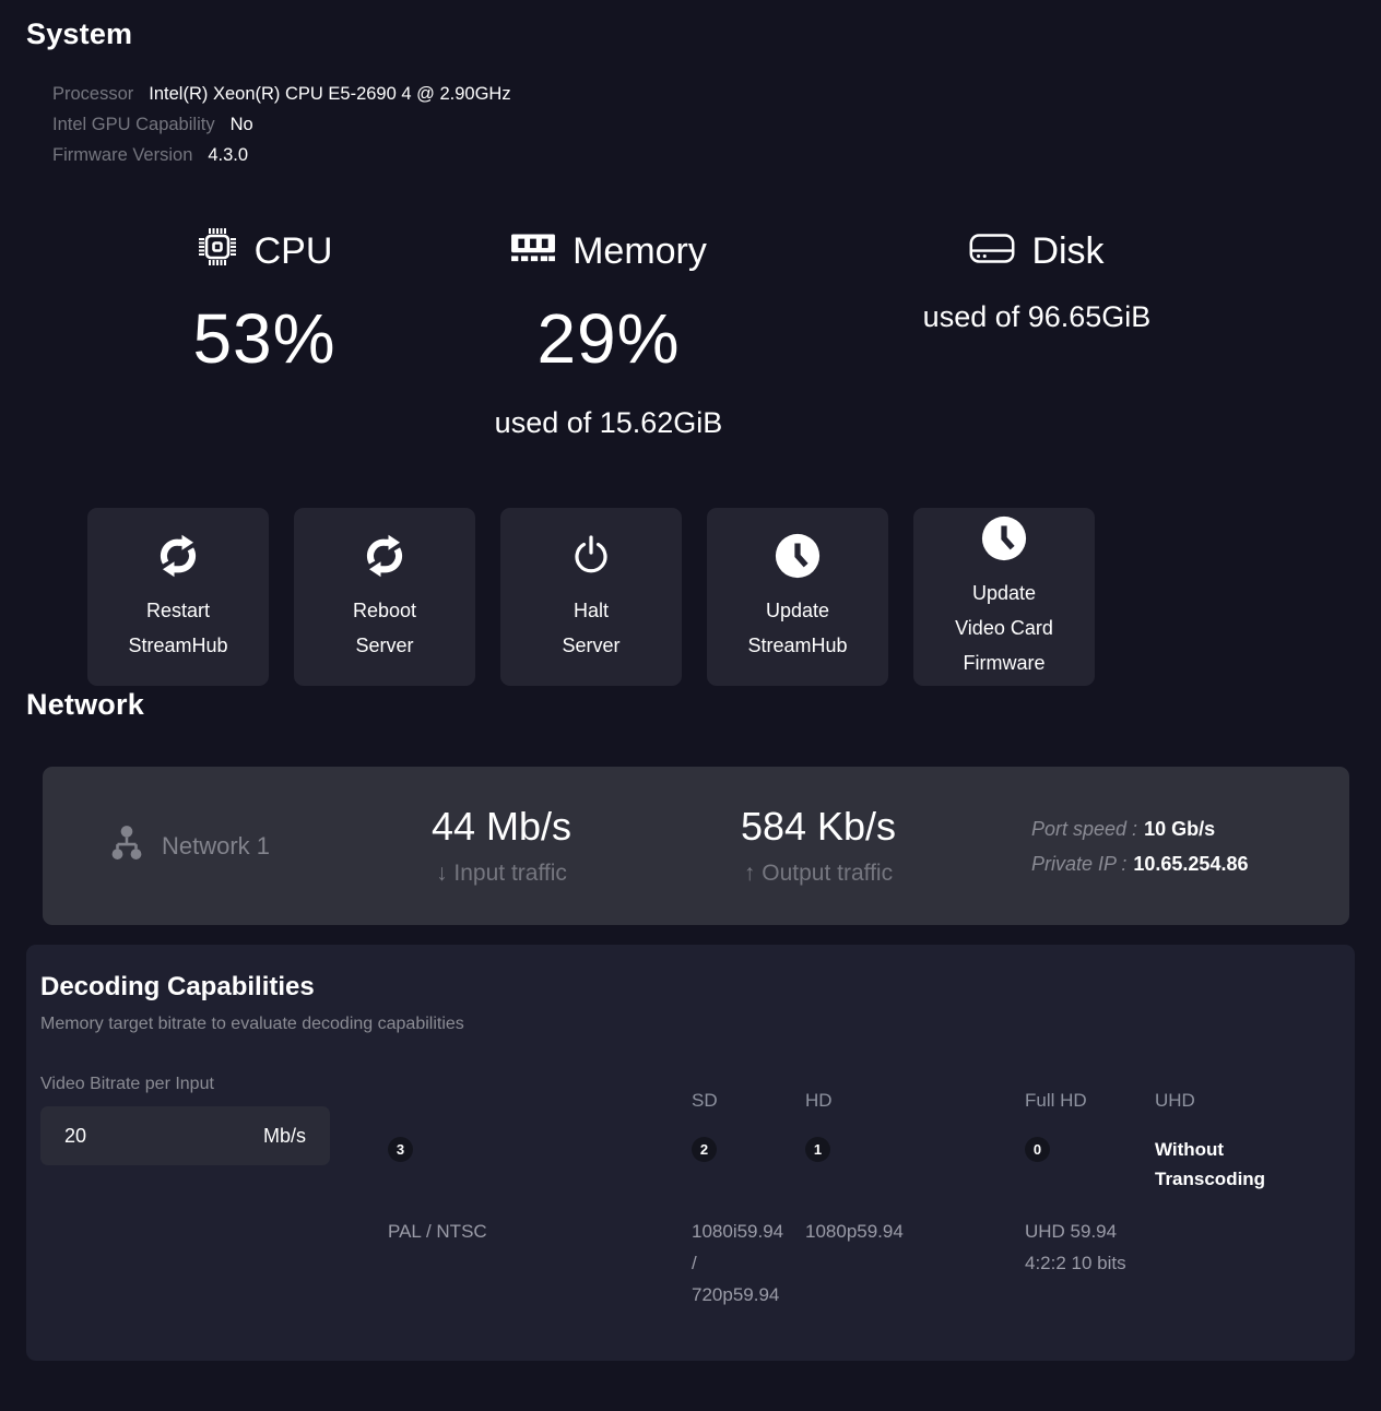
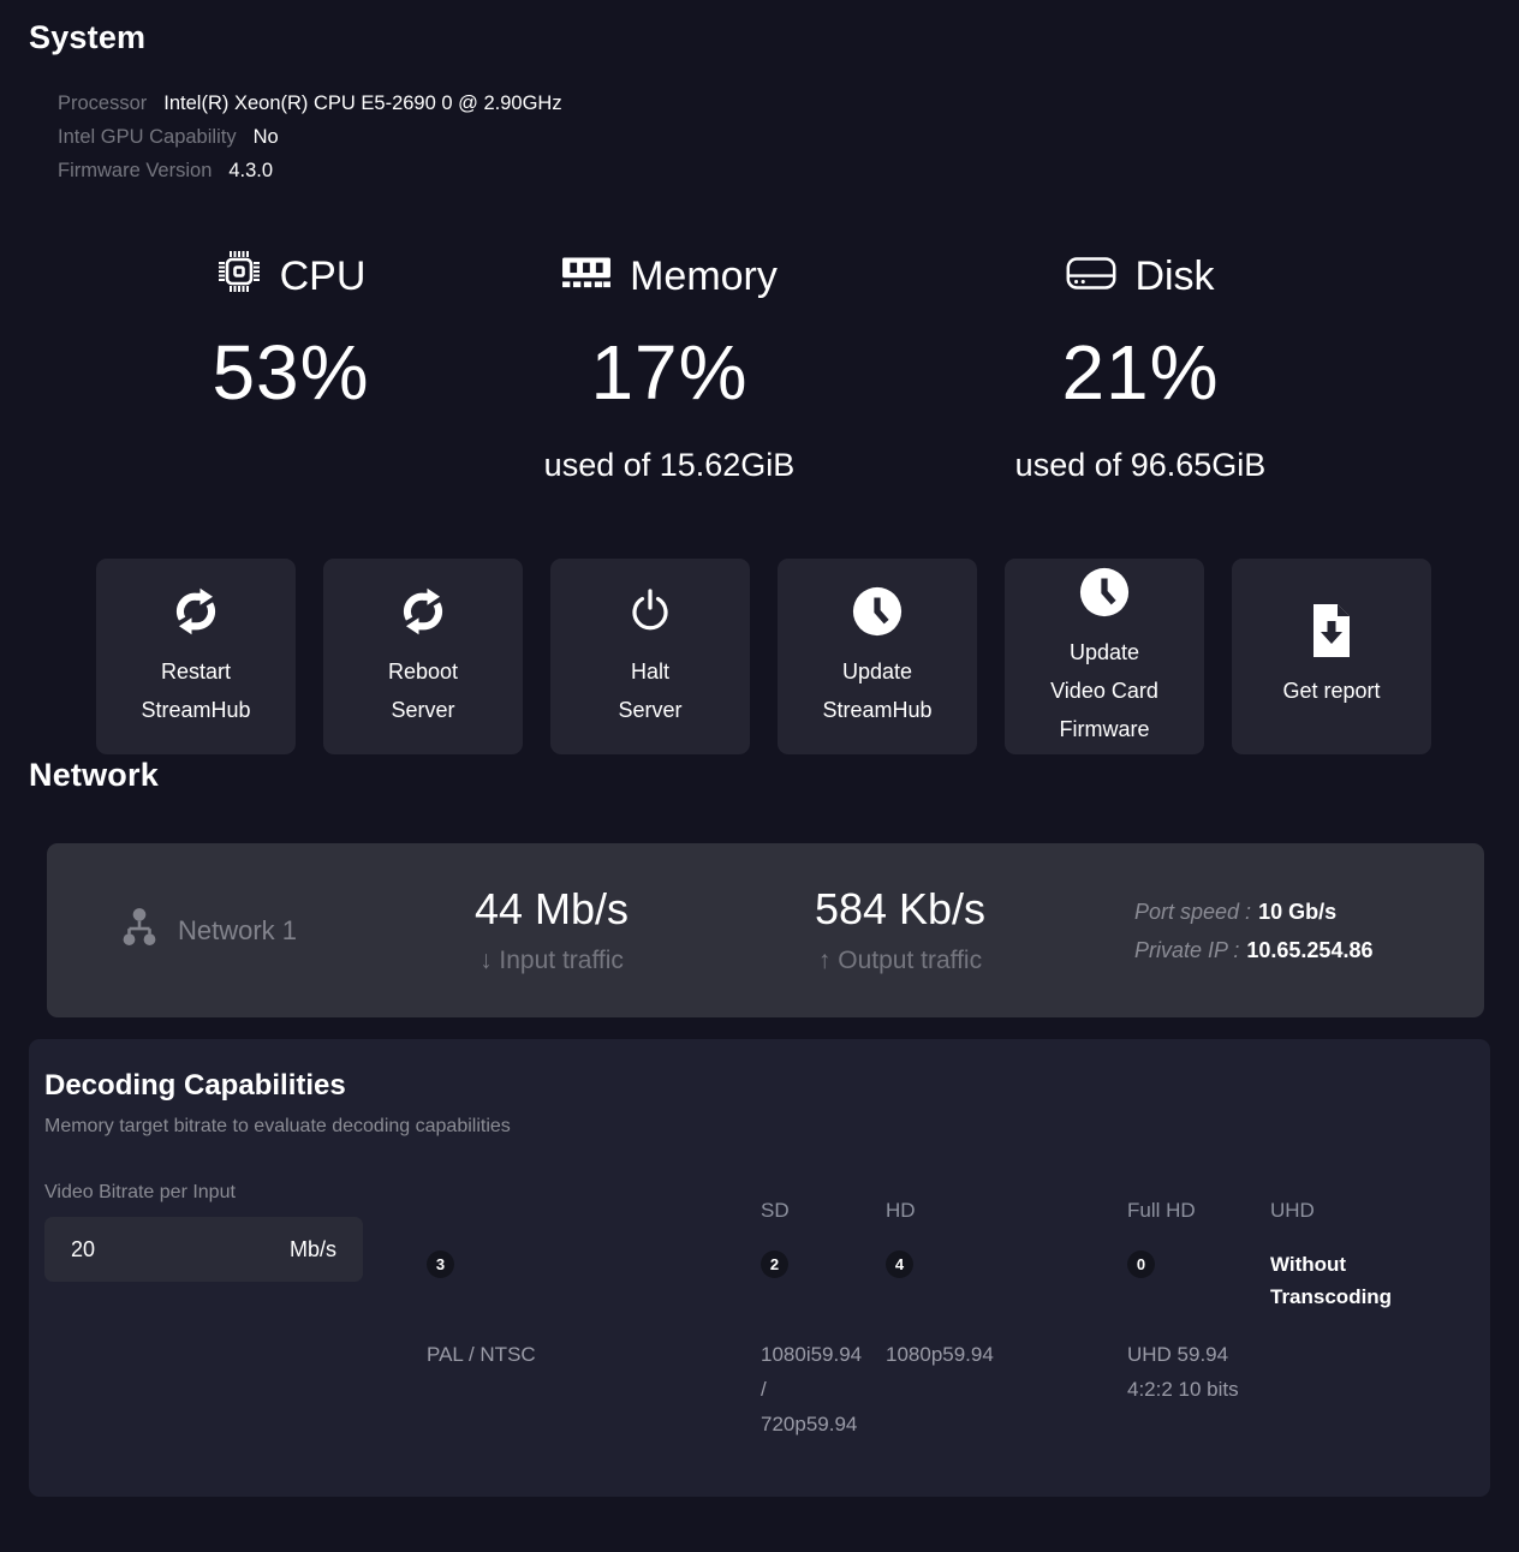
  System
- Processor Intel(R) Xeon(R) CPU E5-2690 4 @ 2.90GHz
+ Processor Intel(R) Xeon(R) CPU E5-2690 0 @ 2.90GHz
  Intel GPU Capability No
  Firmware Version 4.3.0
  CPU
  53%
  Memory
- 29%
+ 17%
  used of 15.62GiB
  Disk
+ 21%
  used of 96.65GiB
  Restart
  StreamHub
  Reboot
  Server
  Halt
  Server
  Update
  StreamHub
  Update
  Video Card
  Firmware
+ Get report
  Network
  Network 1
  44 Mb/s
  ↓ Input traffic
  584 Kb/s
  ↑ Output traffic
  Port speed : 10 Gb/s
  Private IP : 10.65.254.86
  Decoding Capabilities
  Memory target bitrate to evaluate decoding capabilities
  Video Bitrate per Input
  20
  Mb/s
  SD
  HD
  Full HD
  UHD
  3
  2
- 1
+ 4
  0
  Without Transcoding
  PAL / NTSC
  1080i59.94 / 720p59.94
  1080p59.94
  UHD 59.94 4:2:2 10 bits
